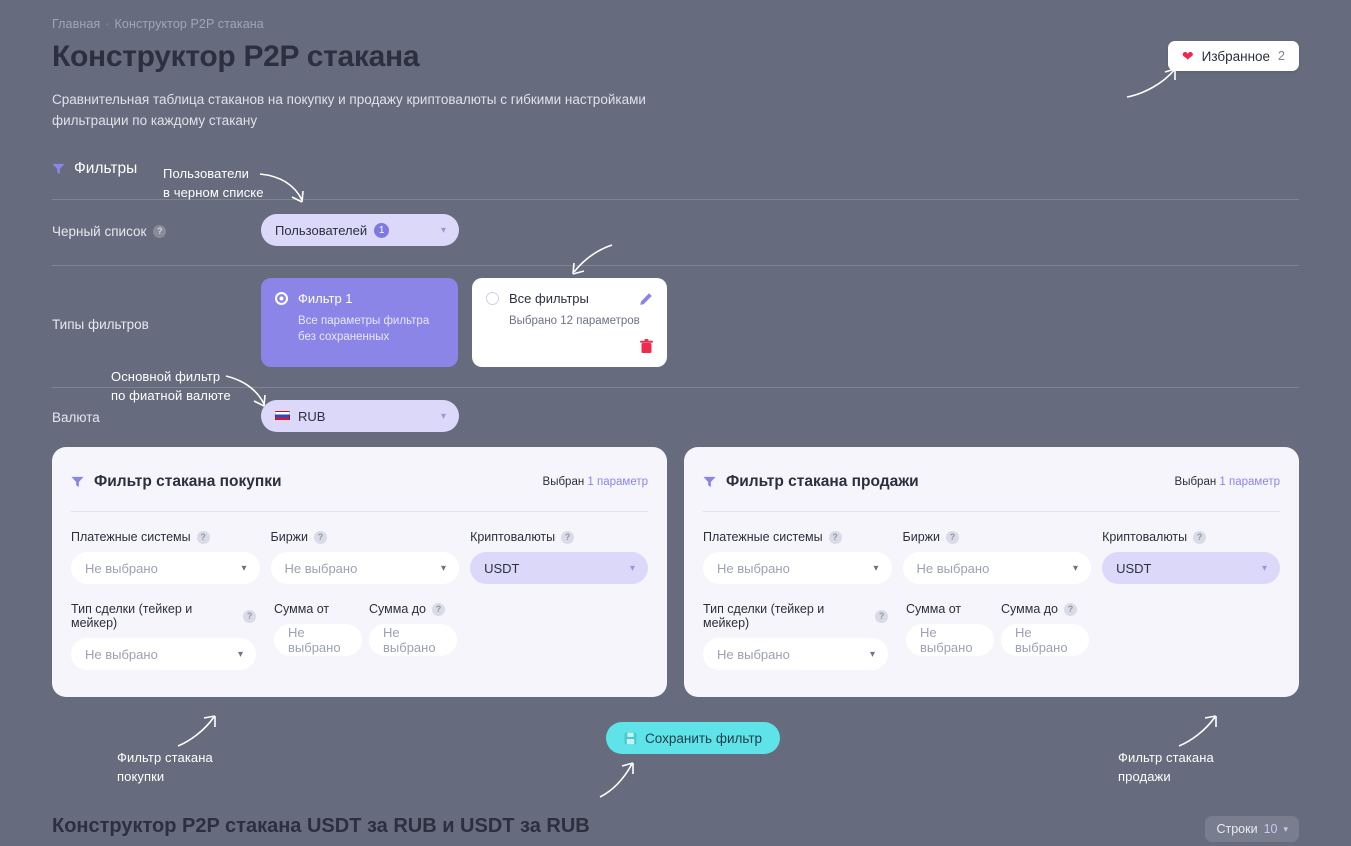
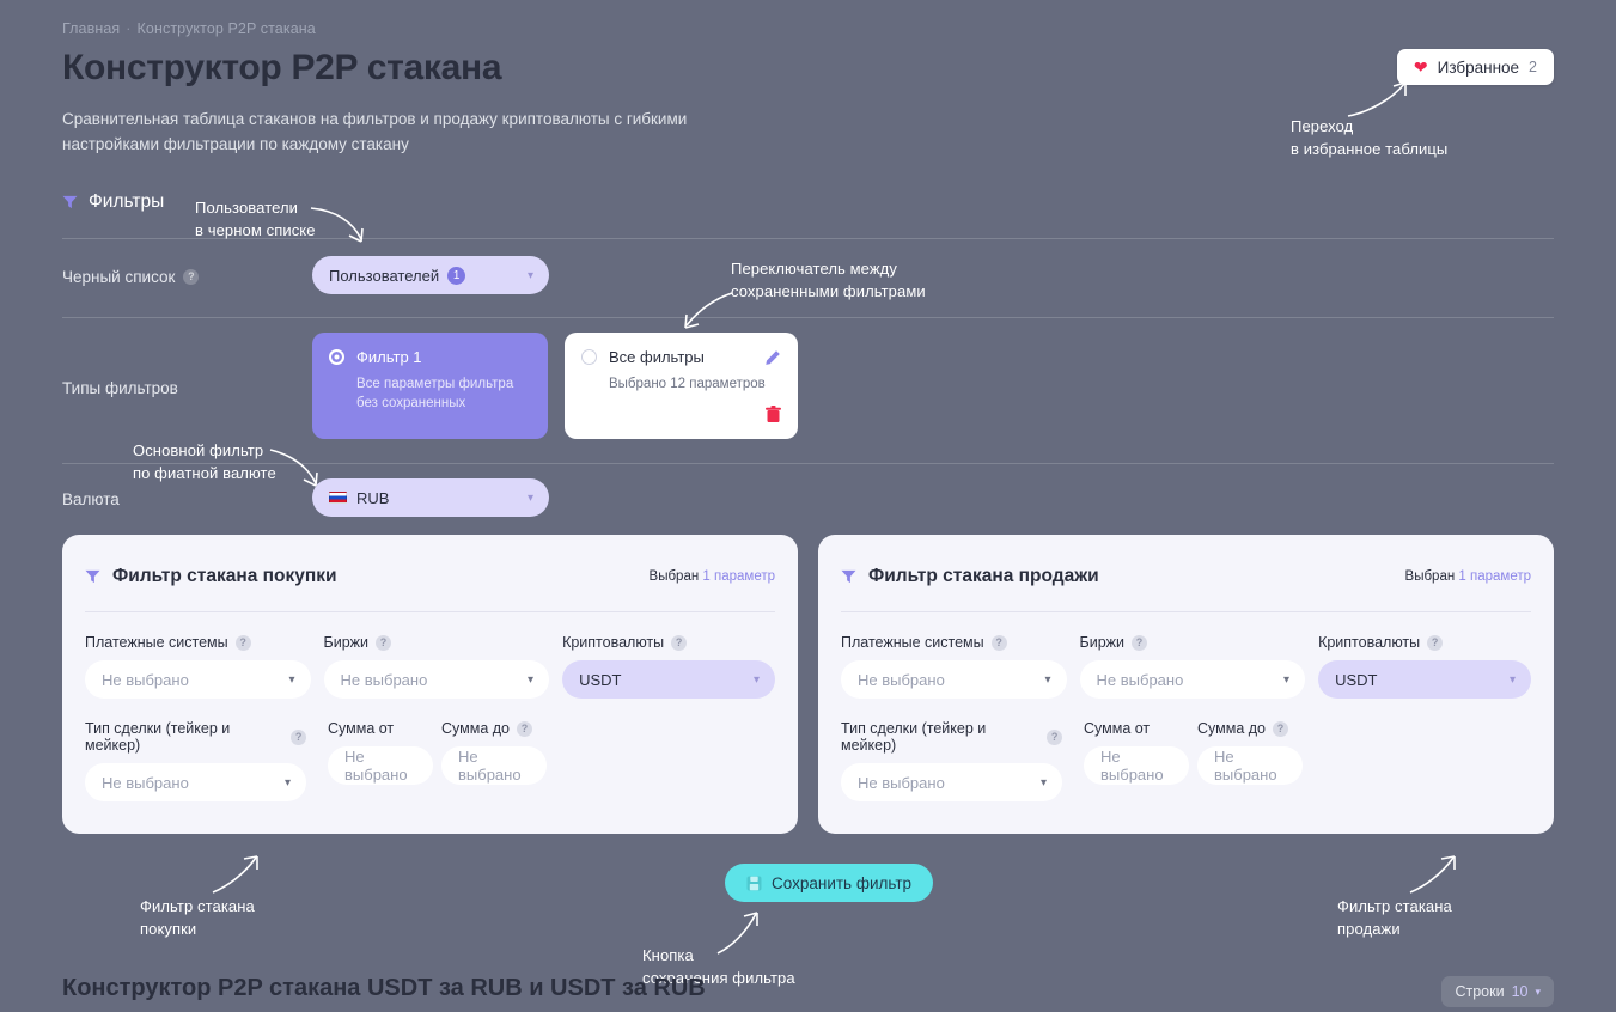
  Главная · Конструктор P2P стакана
  Конструктор P2P стакана
- Сравнительная таблица стаканов на покупку и продажу криптовалюты с гибкими настройками фильтрации по каждому стакану
+ Сравнительная таблица стаканов на фильтров и продажу криптовалюты с гибкими настройками фильтрации по каждому стакану
  ❤
  Избранное
  2
+ Переход
+ в избранное таблицы
  Фильтры
  Пользователи
  в черном списке
  Черный список
  ?
  Пользователей
  1
  ▾
+ Переключатель между
+ сохраненными фильтрами
  Типы фильтров
  Фильтр 1
  Все параметры фильтра без сохраненных
  Все фильтры
  Выбрано 12 параметров
  Основной фильтр
  по фиатной валюте
  Валюта
  RUB
  ▾
  Фильтр стакана покупки
  Выбран 1 параметр
  Платежные системы
  ?
  Не выбрано
  ▾
  Биржи
  ?
  Не выбрано
  ▾
  Криптовалюты
  ?
  USDT
  ▾
  Тип сделки (тейкер и мейкер)
  ?
  Не выбрано
  ▾
  Сумма от
  Не выбрано
  Сумма до
  ?
  Не выбрано
  Фильтр стакана продажи
  Выбран 1 параметр
  Платежные системы
  ?
  Не выбрано
  ▾
  Биржи
  ?
  Не выбрано
  ▾
  Криптовалюты
  ?
  USDT
  ▾
  Тип сделки (тейкер и мейкер)
  ?
  Не выбрано
  ▾
  Сумма от
  Не выбрано
  Сумма до
  ?
  Не выбрано
  Фильтр стакана
  покупки
  Фильтр стакана
  продажи
  Сохранить фильтр
+ Кнопка
+ сохранения фильтра
  Конструктор P2P стакана USDT за RUB и USDT за RUB
  Строки
  10
  ▾
